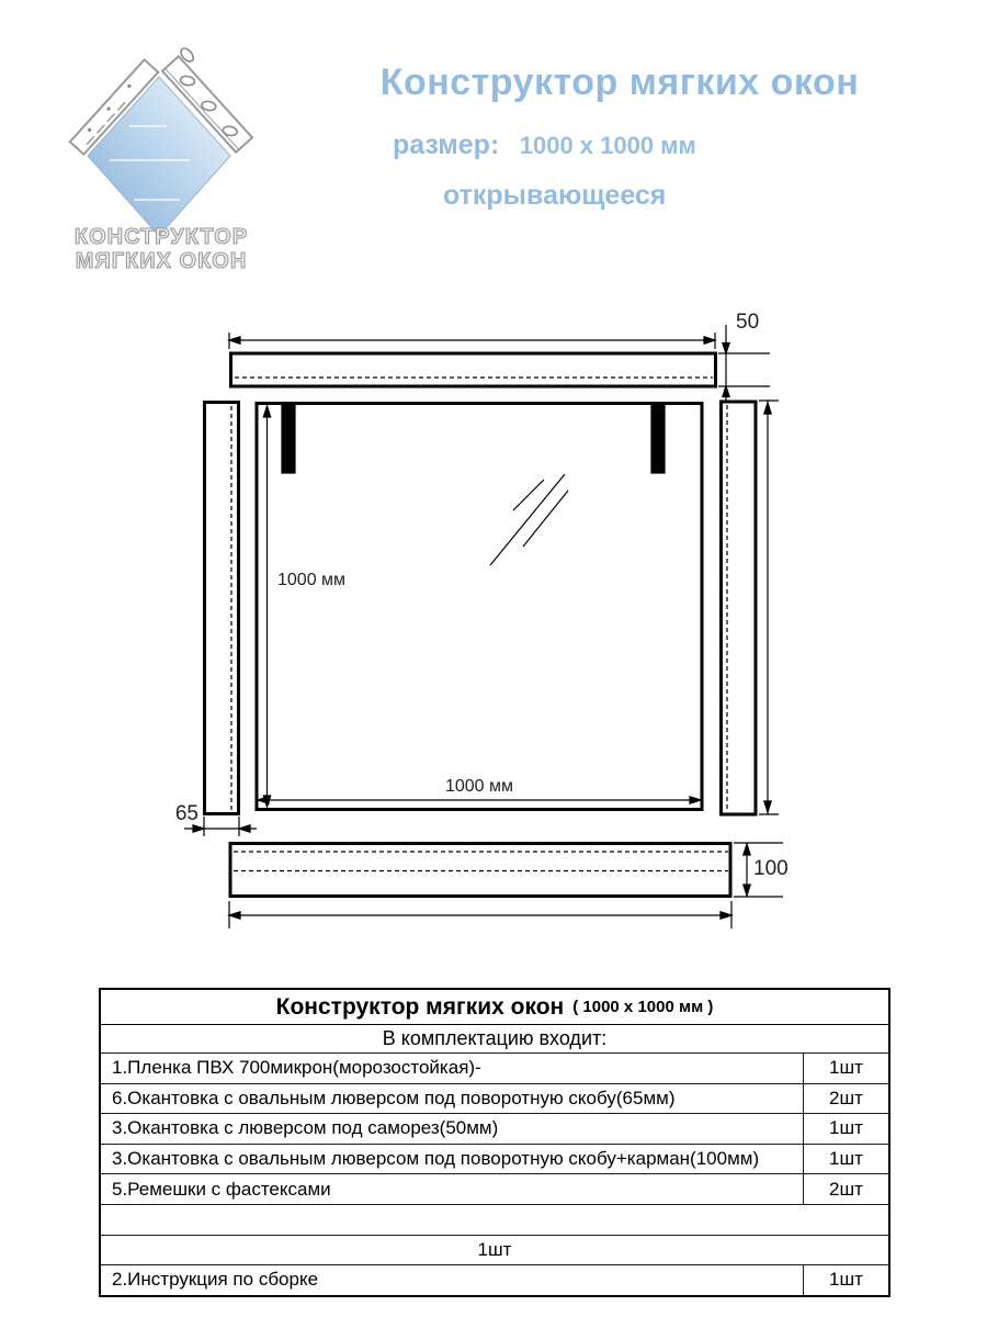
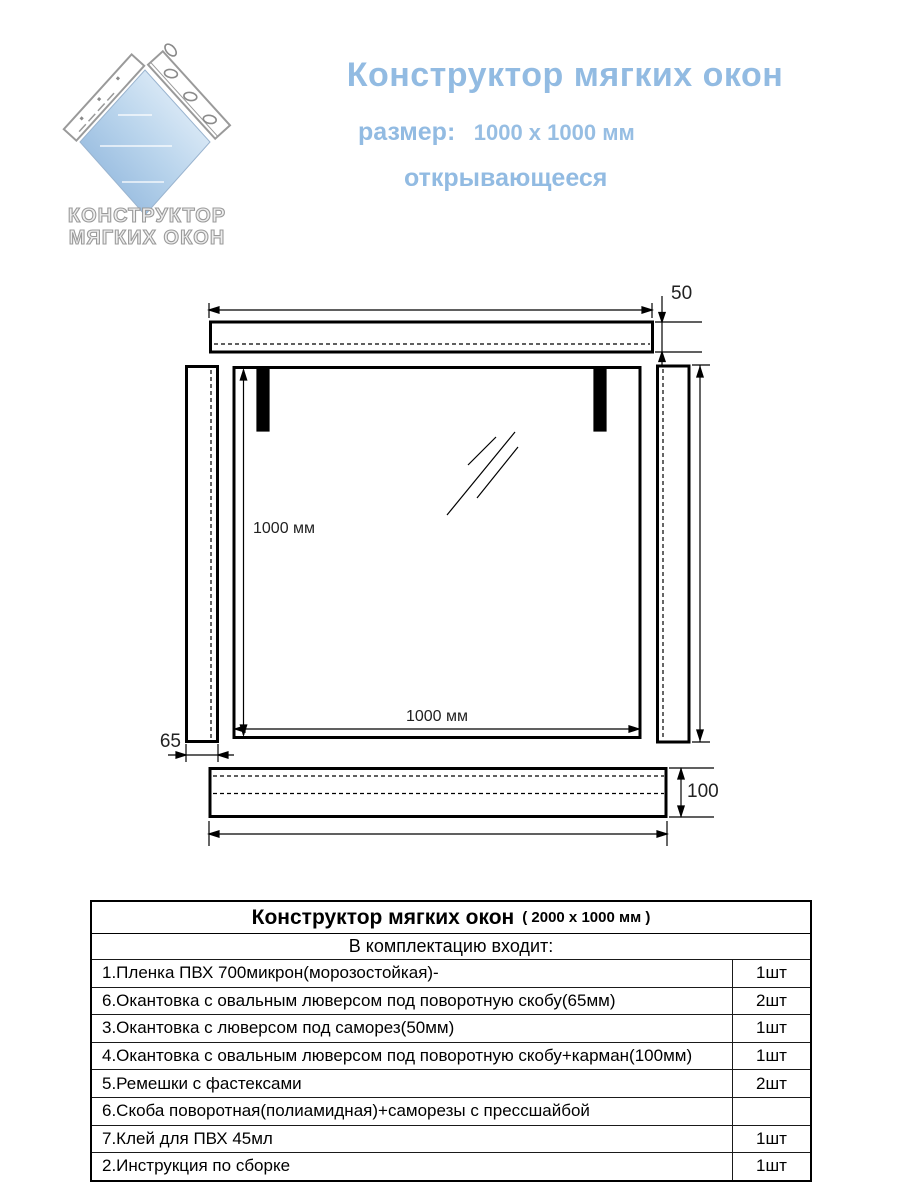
  КОНСТРУКТОР
  МЯГКИХ ОКОН
  Конструктор мягких окон
  размер: 1000 x 1000 мм
  открывающееся
  50
  1000 мм
  1000 мм
  65
  100
  Конструктор мягких окон
- ( 1000 x 1000 мм )
+ ( 2000 x 1000 мм )
  В комплектацию входит:
  1.Пленка ПВХ 700микрон(морозостойкая)-
  1шт
  6.Окантовка с овальным люверсом под поворотную скобу(65мм)
  2шт
  3.Окантовка с люверсом под саморез(50мм)
  1шт
- 3.Окантовка с овальным люверсом под поворотную скобу+карман(100мм)
+ 4.Окантовка с овальным люверсом под поворотную скобу+карман(100мм)
  1шт
  5.Ремешки с фастексами
  2шт
+ 6.Скоба поворотная(полиамидная)+саморезы с прессшайбой
+ 7.Клей для ПВХ 45мл
  1шт
  2.Инструкция по сборке
  1шт
